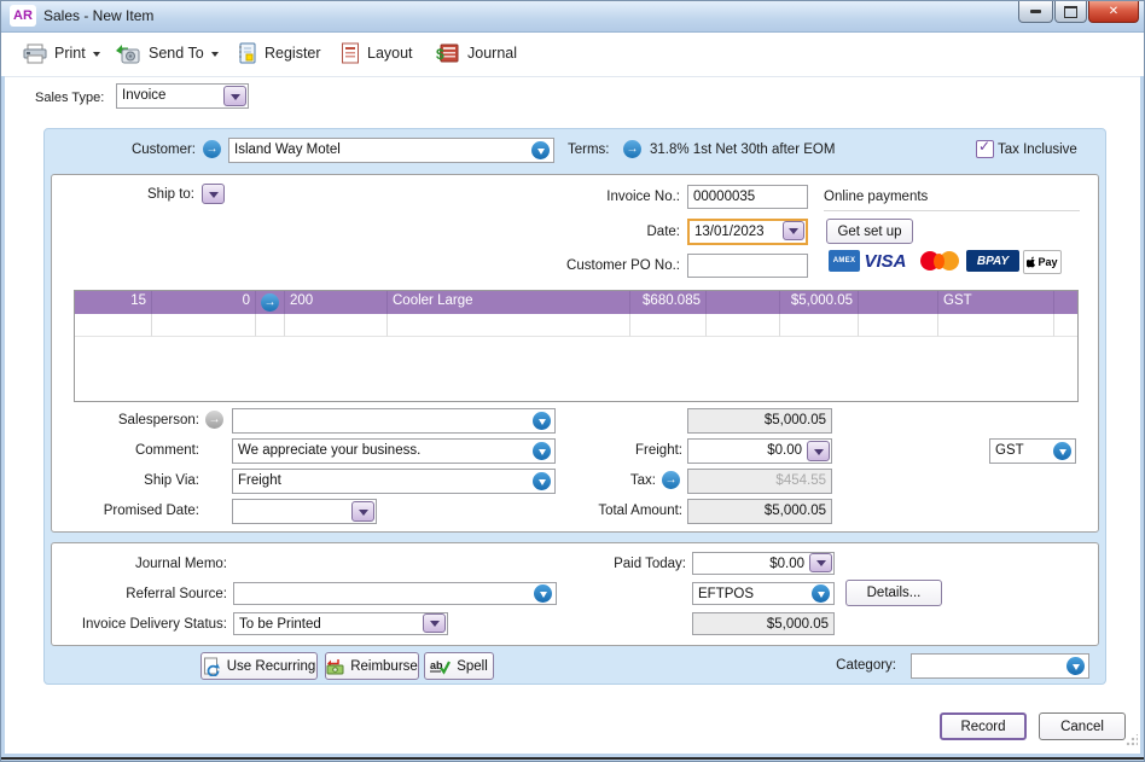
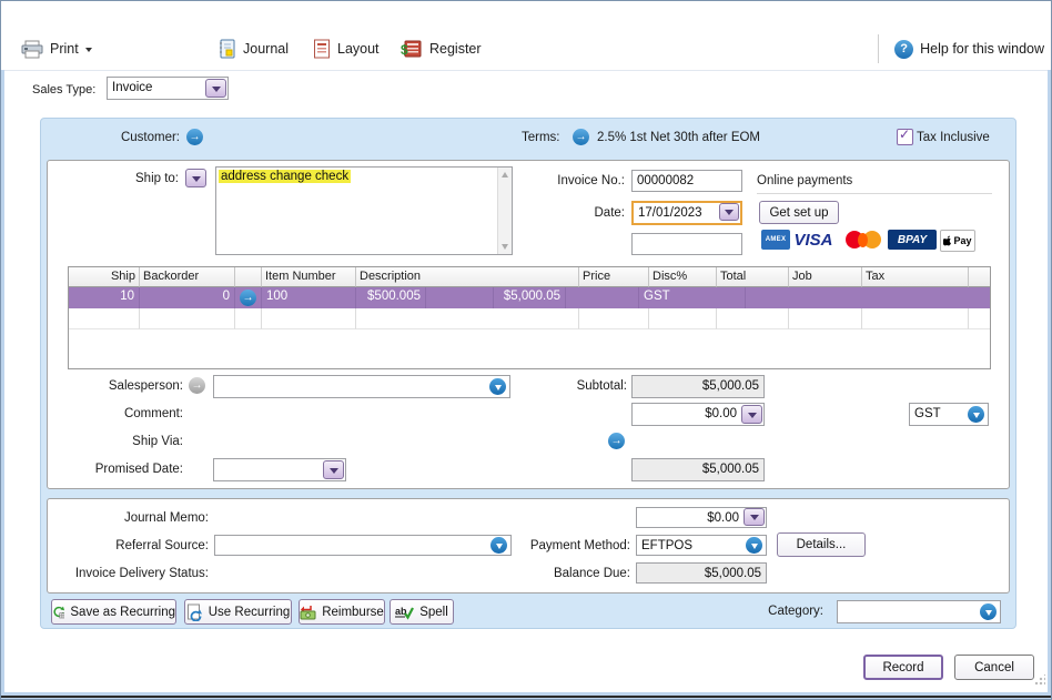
- AR
- Sales - New Item
- ✕
  Print
- Send To
- Register
+ Journal
  Layout
  $
- Journal
+ Register
+ ?
+ Help for this window
  Sales Type:
  Invoice
  Customer:
  →
- Island Way Motel
  Terms:
  →
- 31.8% 1st Net 30th after EOM
+ 2.5% 1st Net 30th after EOM
  Tax Inclusive
  Ship to:
+ address change check
  Invoice No.:
- 00000035
+ 00000082
  Online payments
  Date:
- 13/01/2023
+ 17/01/2023
  Get set up
- Customer PO No.:
  VISA
  BPAY
  Pay
+ Ship
+ Backorder
+ Item Number
+ Description
+ Price
+ Disc%
+ Total
+ Job
+ Tax
- 15
+ 10
  0
  →
- 200
+ 100
- Cooler Large
- $680.085
+ $500.005
  $5,000.05
  GST
  Salesperson:
  →
  Comment:
- We appreciate your business.
  Ship Via:
- Freight
  Promised Date:
+ Subtotal:
  $5,000.05
- Freight:
  $0.00
- Tax:
  →
- $454.55
- Total Amount:
  $5,000.05
  GST
  Journal Memo:
  Referral Source:
  Invoice Delivery Status:
- To be Printed
- Paid Today:
  $0.00
+ Payment Method:
  EFTPOS
  Details...
+ Balance Due:
  $5,000.05
+ Save as Recurring
  Use Recurring
  Reimburse
  ab
  Spell
  Category:
  Record
  Cancel
